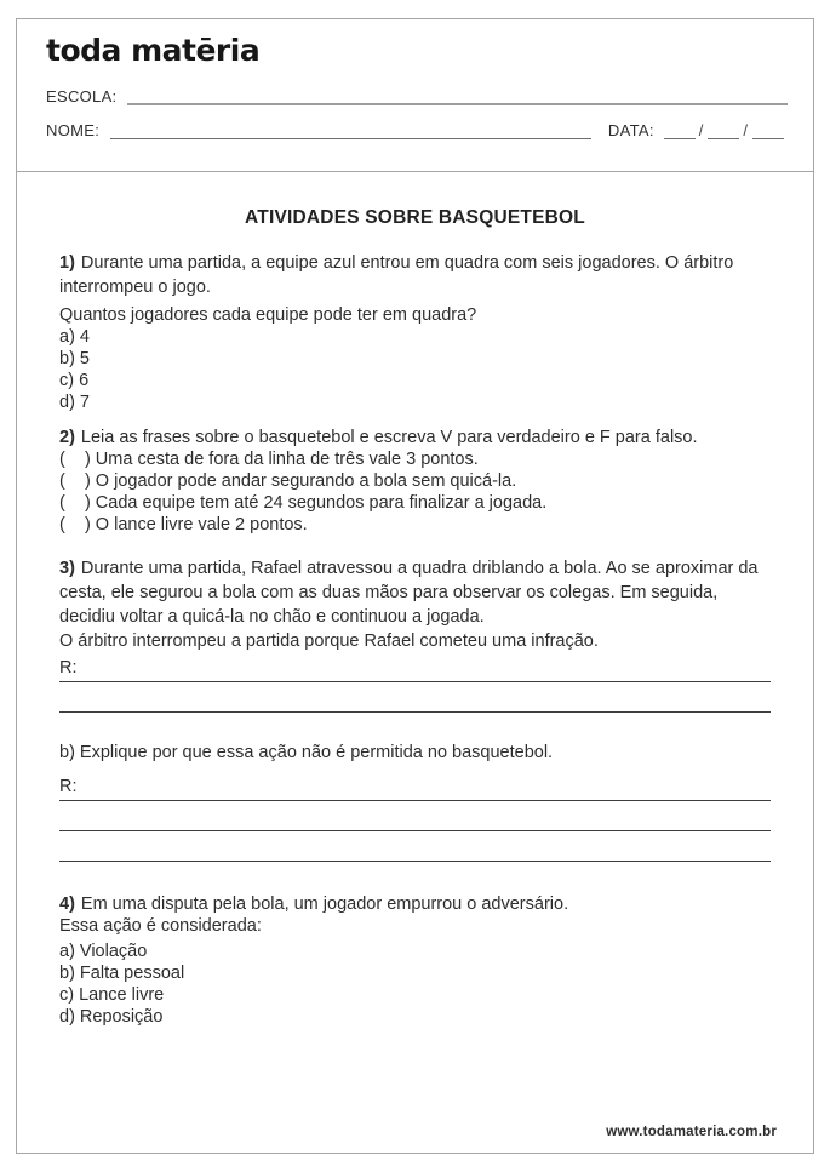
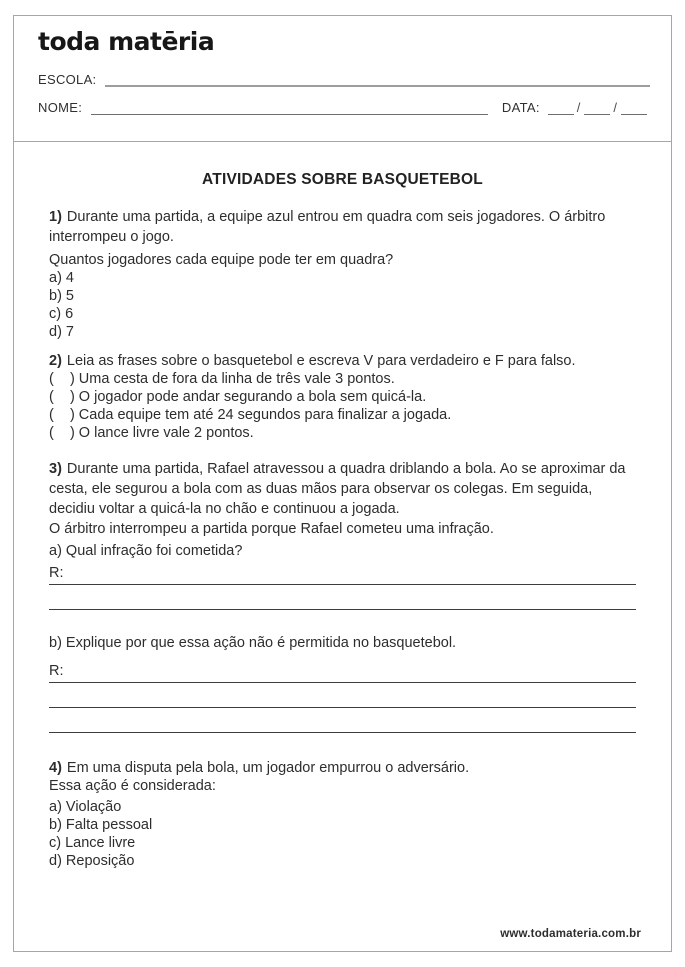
  toda matēria
  ESCOLA:
  NOME:
  DATA:
  /
  /
  ATIVIDADES SOBRE BASQUETEBOL
  1) Durante uma partida, a equipe azul entrou em quadra com seis jogadores. O árbitro interrompeu o jogo.
  Quantos jogadores cada equipe pode ter em quadra?
  a) 4
  b) 5
  c) 6
  d) 7
  2) Leia as frases sobre o basquetebol e escreva V para verdadeiro e F para falso.
  ( ) Uma cesta de fora da linha de três vale 3 pontos.
  ( ) O jogador pode andar segurando a bola sem quicá-la.
  ( ) Cada equipe tem até 24 segundos para finalizar a jogada.
  ( ) O lance livre vale 2 pontos.
  3) Durante uma partida, Rafael atravessou a quadra driblando a bola. Ao se aproximar da cesta, ele segurou a bola com as duas mãos para observar os colegas. Em seguida, decidiu voltar a quicá-la no chão e continuou a jogada.
  O árbitro interrompeu a partida porque Rafael cometeu uma infração.
+ a) Qual infração foi cometida?
  R:
  b) Explique por que essa ação não é permitida no basquetebol.
  R:
  4) Em uma disputa pela bola, um jogador empurrou o adversário. Essa ação é considerada:
  a) Violação
  b) Falta pessoal
  c) Lance livre
  d) Reposição
  www.todamateria.com.br
